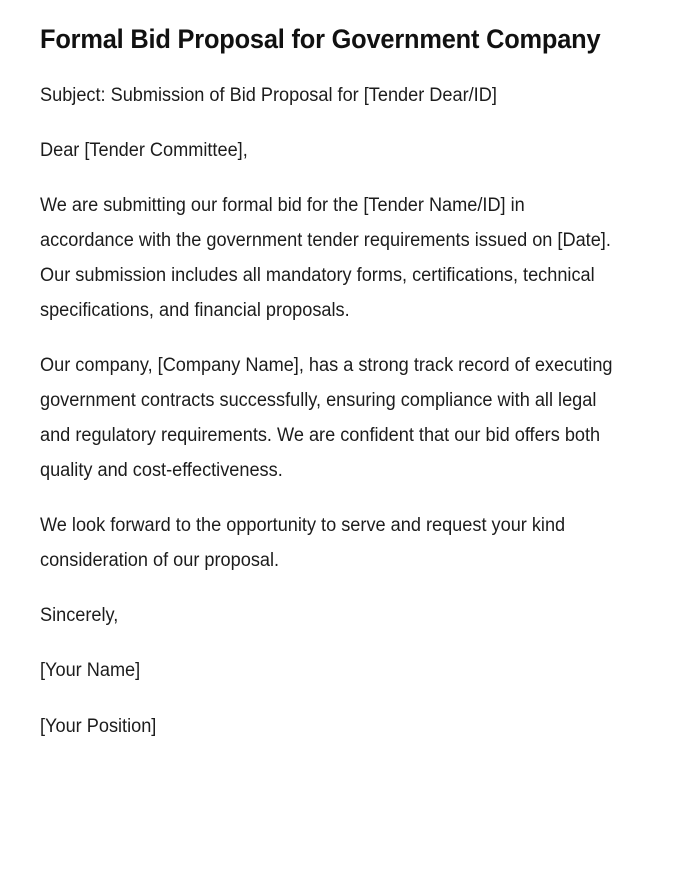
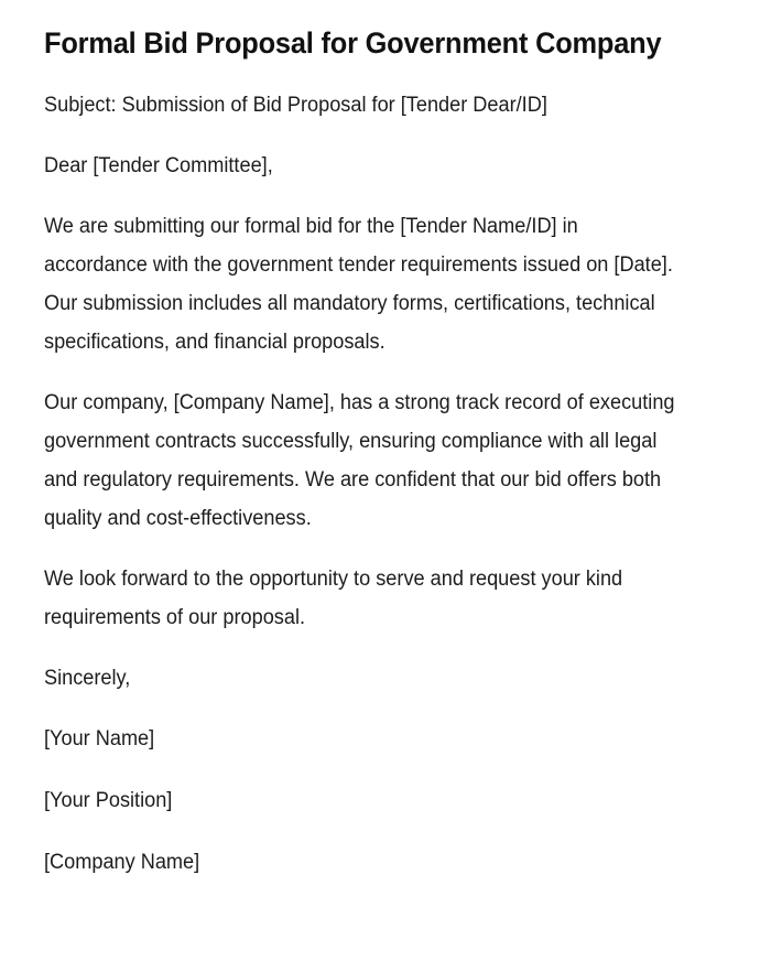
  Formal Bid Proposal for Government Company
  Subject: Submission of Bid Proposal for [Tender Dear/ID]
  Dear [Tender Committee],
  We are submitting our formal bid for the [Tender Name/ID] in accordance with the government tender requirements issued on [Date]. Our submission includes all mandatory forms, certifications, technical specifications, and financial proposals.
  Our company, [Company Name], has a strong track record of executing government contracts successfully, ensuring compliance with all legal and regulatory requirements. We are confident that our bid offers both quality and cost-effectiveness.
- We look forward to the opportunity to serve and request your kind consideration of our proposal.
+ We look forward to the opportunity to serve and request your kind requirements of our proposal.
  Sincerely,
  [Your Name]
  [Your Position]
+ [Company Name]
